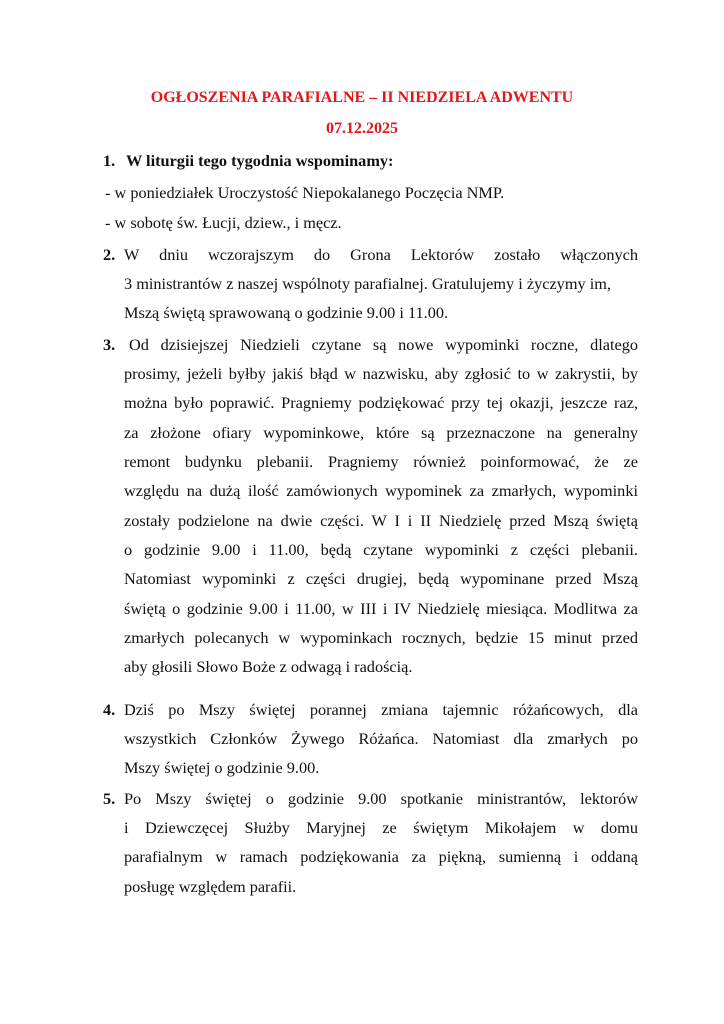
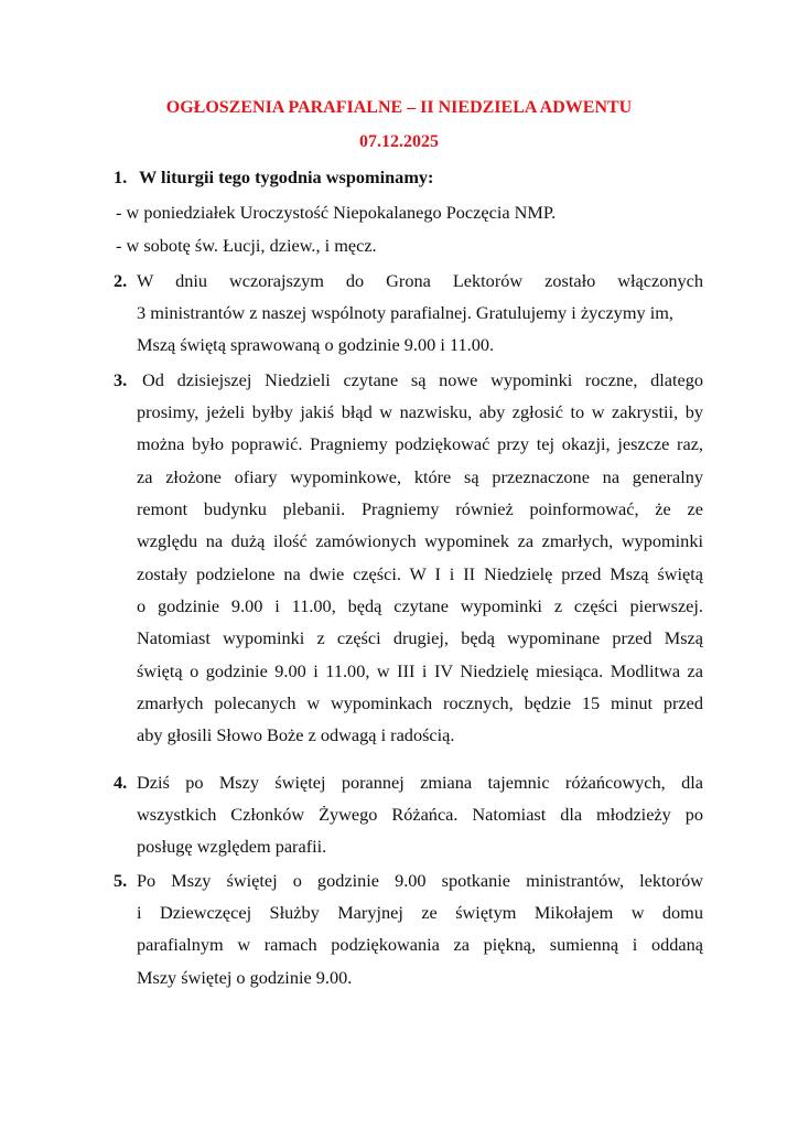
  OGŁOSZENIA PARAFIALNE – II NIEDZIELA ADWENTU
  07.12.2025
  1.
  W liturgii tego tygodnia wspominamy:
  - w poniedziałek Uroczystość Niepokalanego Poczęcia NMP.
  - w sobotę św. Łucji, dziew., i męcz.
  2.
  W dniu wczorajszym do Grona Lektorów zostało włączonych
  3 ministrantów z naszej wspólnoty parafialnej. Gratulujemy i życzymy im,
  Mszą świętą sprawowaną o godzinie 9.00 i 11.00.
  3.
  Od dzisiejszej Niedzieli czytane są nowe wypominki roczne, dlatego
  prosimy, jeżeli byłby jakiś błąd w nazwisku, aby zgłosić to w zakrystii, by
  można było poprawić. Pragniemy podziękować przy tej okazji, jeszcze raz,
  za złożone ofiary wypominkowe, które są przeznaczone na generalny
  remont budynku plebanii. Pragniemy również poinformować, że ze
  względu na dużą ilość zamówionych wypominek za zmarłych, wypominki
  zostały podzielone na dwie części. W I i II Niedzielę przed Mszą świętą
- o godzinie 9.00 i 11.00, będą czytane wypominki z części plebanii.
+ o godzinie 9.00 i 11.00, będą czytane wypominki z części pierwszej.
  Natomiast wypominki z części drugiej, będą wypominane przed Mszą
  świętą o godzinie 9.00 i 11.00, w III i IV Niedzielę miesiąca. Modlitwa za
  zmarłych polecanych w wypominkach rocznych, będzie 15 minut przed
  aby głosili Słowo Boże z odwagą i radością.
  4.
  Dziś po Mszy świętej porannej zmiana tajemnic różańcowych, dla
- wszystkich Członków Żywego Różańca. Natomiast dla zmarłych po
+ wszystkich Członków Żywego Różańca. Natomiast dla młodzieży po
- Mszy świętej o godzinie 9.00.
+ posługę względem parafii.
  5.
  Po Mszy świętej o godzinie 9.00 spotkanie ministrantów, lektorów
  i Dziewczęcej Służby Maryjnej ze świętym Mikołajem w domu
  parafialnym w ramach podziękowania za piękną, sumienną i oddaną
- posługę względem parafii.
+ Mszy świętej o godzinie 9.00.
